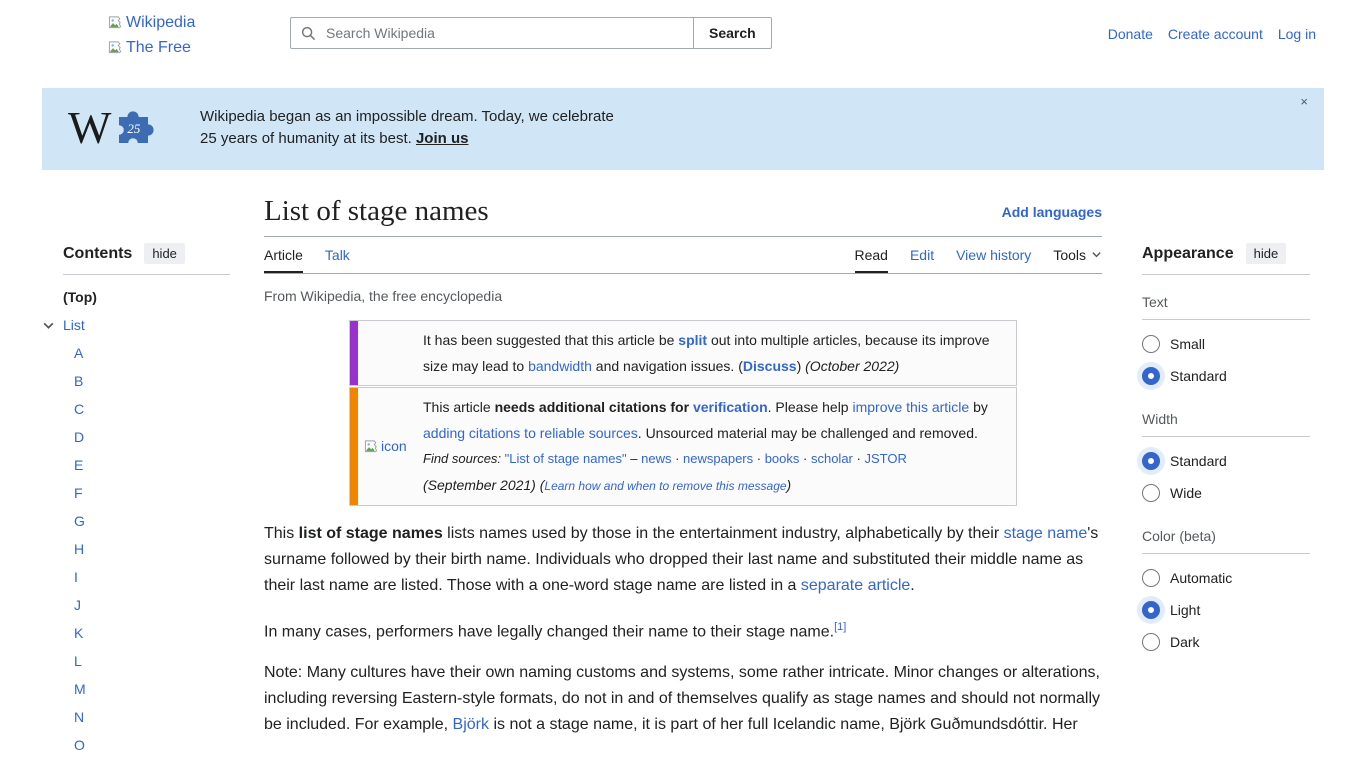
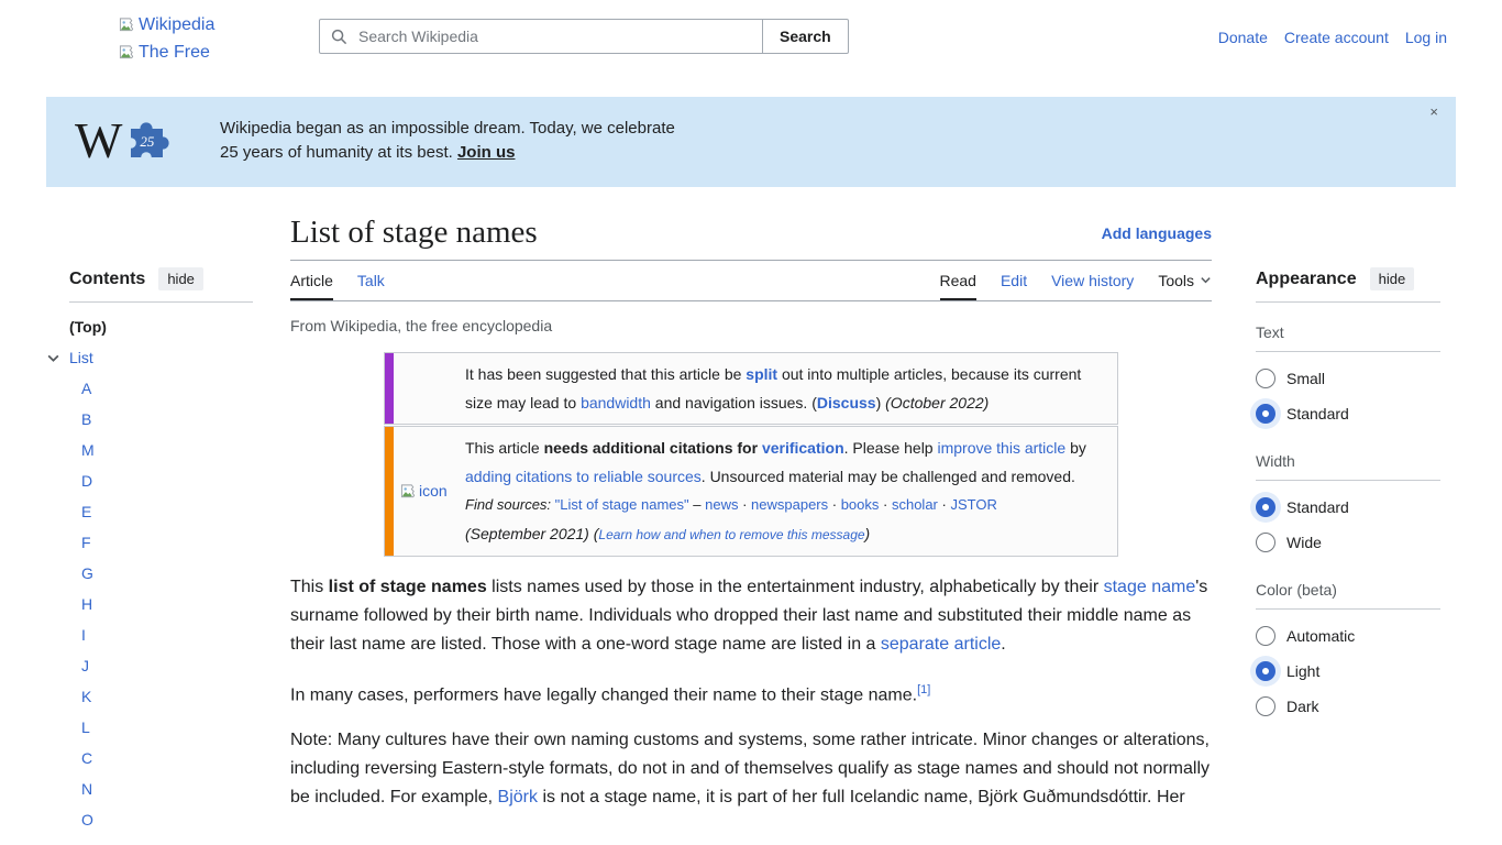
  Wikipedia
  The Free
  Search Wikipedia
  Search
  Donate
  Create account
  Log in
  W
  25
  Wikipedia began as an impossible dream. Today, we celebrate
  25 years of humanity at its best. Join us
  ×
  Contents
  hide
  (Top)
  List
  A
  B
- C
+ M
  D
  E
  F
  G
  H
  I
  J
  K
  L
- M
+ C
  N
  O
  List of stage names
  Add languages
  Article
  Talk
  Read
  Edit
  View history
  Tools
  From Wikipedia, the free encyclopedia
- It has been suggested that this article be split out into multiple articles, because its improve size may lead to bandwidth and navigation issues. (Discuss) (October 2022)
+ It has been suggested that this article be split out into multiple articles, because its current size may lead to bandwidth and navigation issues. (Discuss) (October 2022)
  icon
  This article needs additional citations for verification. Please help improve this article by adding citations to reliable sources. Unsourced material may be challenged and removed.
  Find sources: "List of stage names" – news · newspapers · books · scholar · JSTOR
  (September 2021) (Learn how and when to remove this message)
  This list of stage names lists names used by those in the entertainment industry, alphabetically by their stage name's surname followed by their birth name. Individuals who dropped their last name and substituted their middle name as their last name are listed. Those with a one-word stage name are listed in a separate article.
  In many cases, performers have legally changed their name to their stage name.[1]
  Note: Many cultures have their own naming customs and systems, some rather intricate. Minor changes or alterations, including reversing Eastern-style formats, do not in and of themselves qualify as stage names and should not normally be included. For example, Björk is not a stage name, it is part of her full Icelandic name, Björk Guðmundsdóttir. Her
  Appearance
  hide
  Text
  Small
  Standard
  Width
  Standard
  Wide
  Color (beta)
  Automatic
  Light
  Dark
